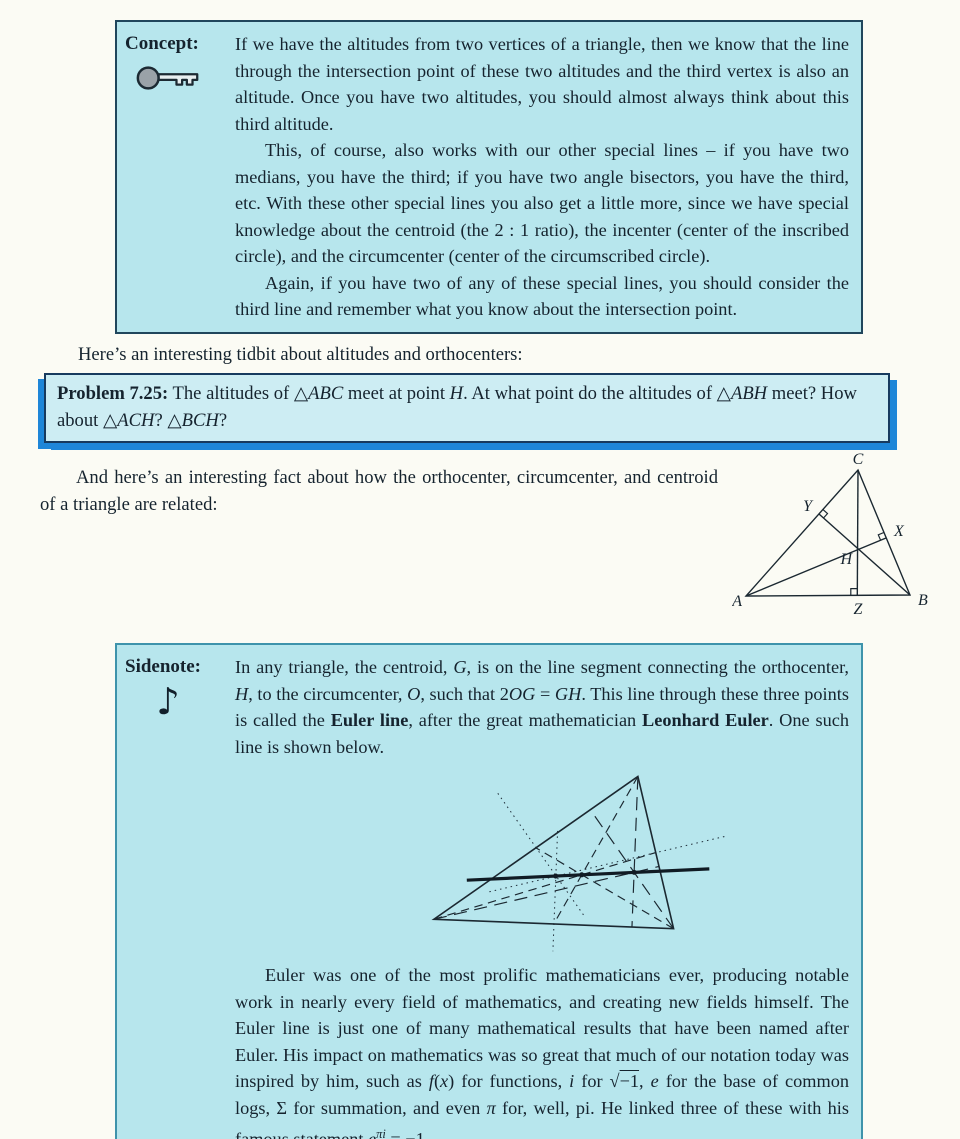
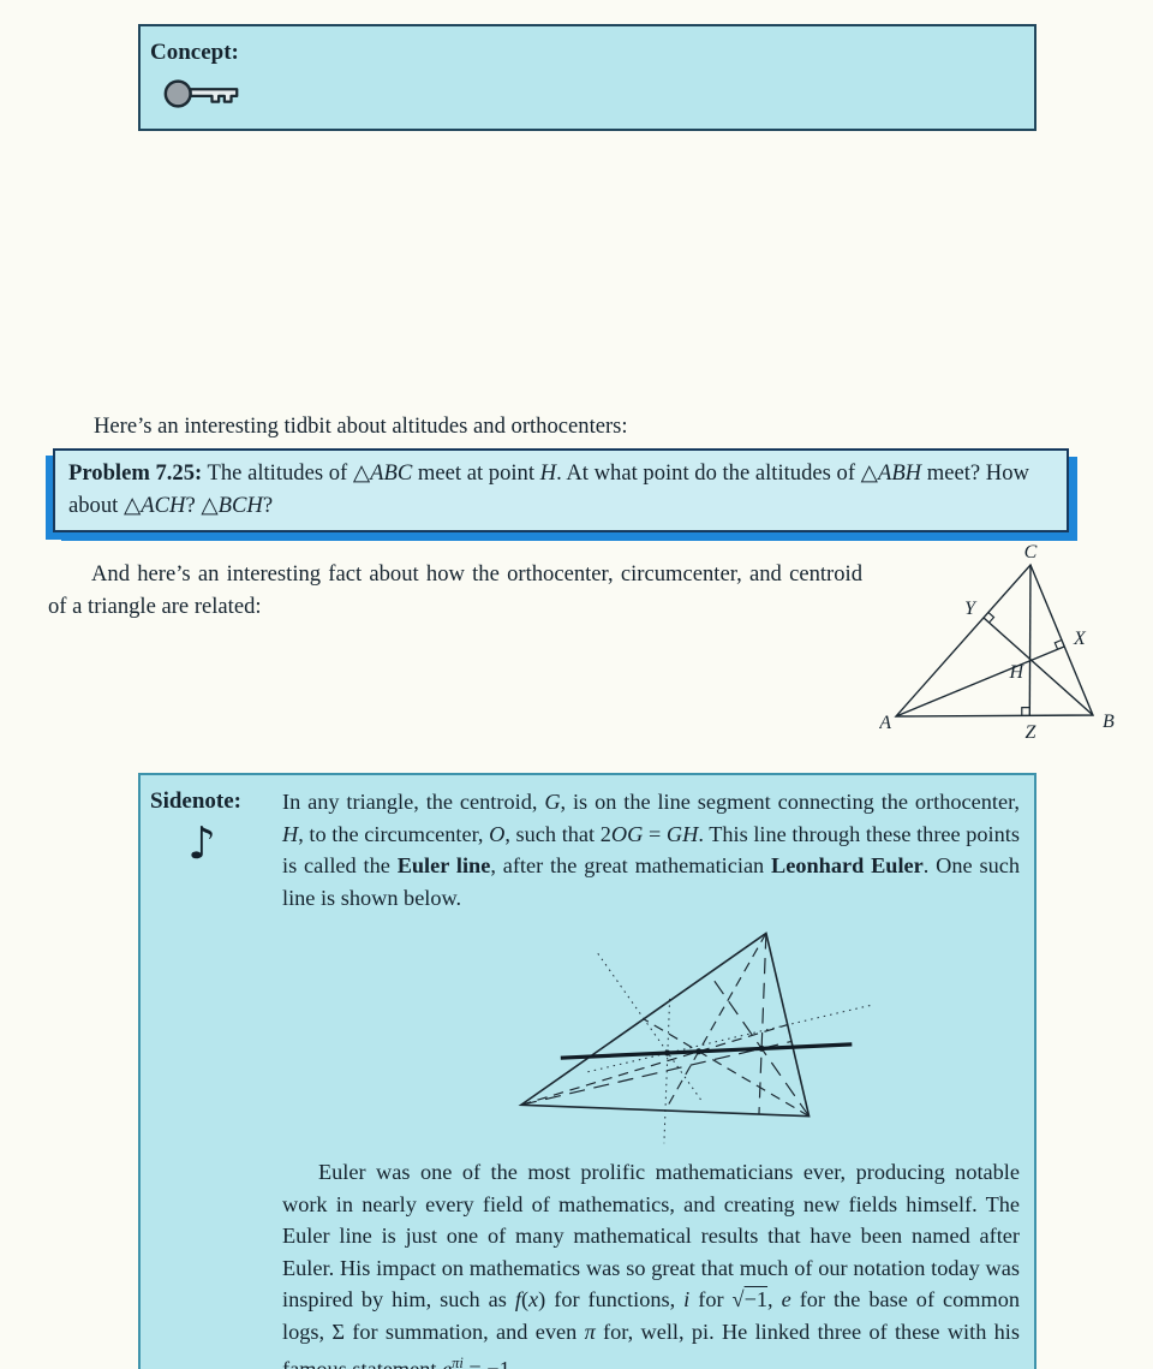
  Concept:
- If we have the altitudes from two vertices of a triangle, then we know that the line through the intersection point of these two altitudes and the third vertex is also an altitude. Once you have two altitudes, you should almost always think about this third altitude.
- This, of course, also works with our other special lines – if you have two medians, you have the third; if you have two angle bisectors, you have the third, etc. With these other special lines you also get a little more, since we have special knowledge about the centroid (the 2 : 1 ratio), the incenter (center of the inscribed circle), and the circumcenter (center of the circumscribed circle).
- Again, if you have two of any of these special lines, you should consider the third line and remember what you know about the intersection point.
  Here’s an interesting tidbit about altitudes and orthocenters:
  Problem 7.25: The altitudes of △ABC meet at point H. At what point do the altitudes of △ABH meet? How about △ACH? △BCH?
  C
  A
  B
  Y
  X
  H
  Z
  And here’s an interesting fact about how the orthocenter, circumcenter, and centroid of a triangle are related:
  Sidenote:
  ♪
  In any triangle, the centroid, G, is on the line segment connecting the orthocenter, H, to the circumcenter, O, such that 2OG = GH. This line through these three points is called the Euler line, after the great mathematician Leonhard Euler. One such line is shown below.
  Euler was one of the most prolific mathematicians ever, producing notable work in nearly every field of mathematics, and creating new fields himself. The Euler line is just one of many mathematical results that have been named after Euler. His impact on mathematics was so great that much of our notation today was inspired by him, such as f(x) for functions, i for √−1, e for the base of common logs, Σ for summation, and even π for, well, pi. He linked three of these with hisπi
